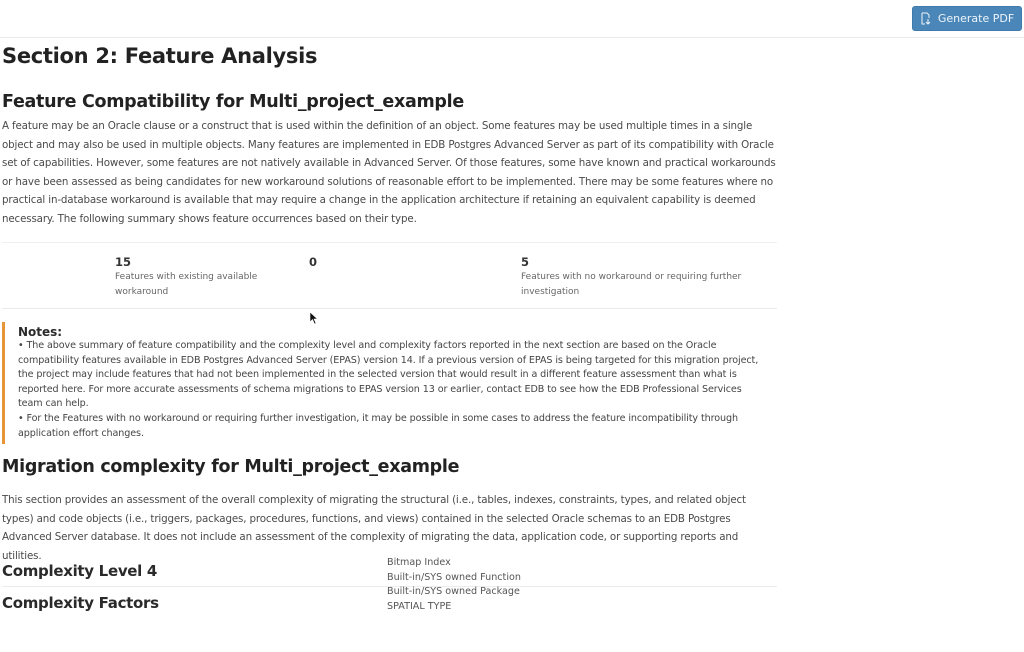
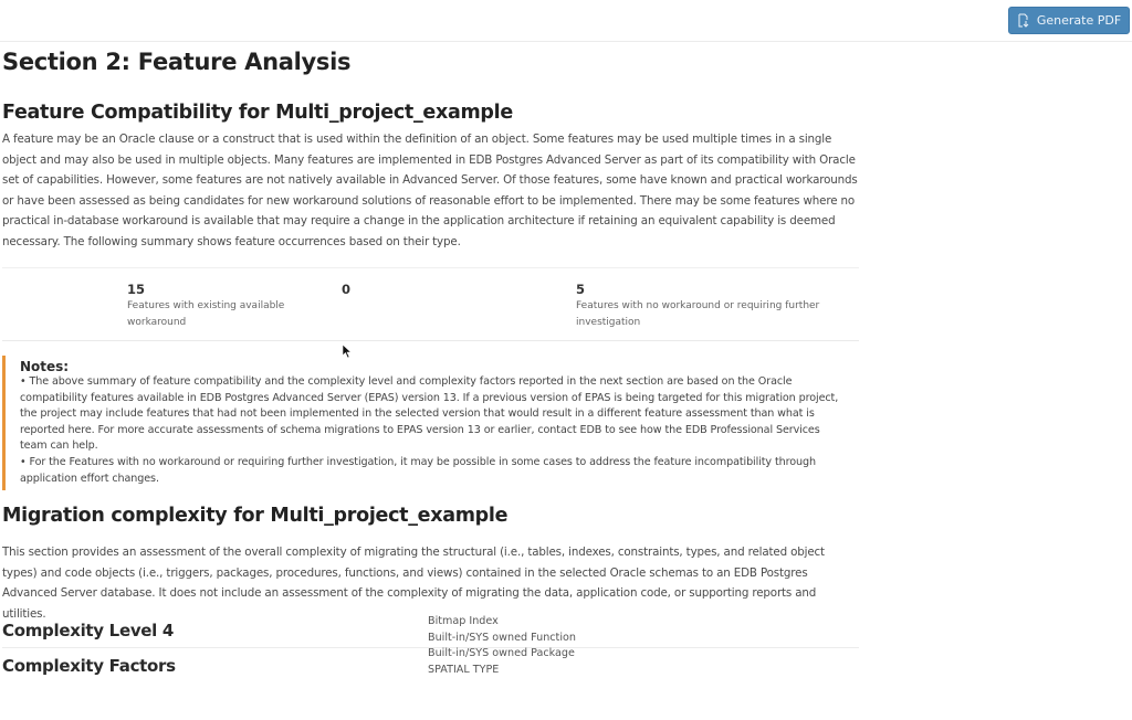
  Generate PDF
  Section 2: Feature Analysis
  Feature Compatibility for Multi_project_example
  A feature may be an Oracle clause or a construct that is used within the definition of an object. Some features may be used multiple times in a single object and may also be used in multiple objects. Many features are implemented in EDB Postgres Advanced Server as part of its compatibility with Oracle set of capabilities. However, some features are not natively available in Advanced Server. Of those features, some have known and practical workarounds or have been assessed as being candidates for new workaround solutions of reasonable effort to be implemented. There may be some features where no practical in-database workaround is available that may require a change in the application architecture if retaining an equivalent capability is deemed necessary. The following summary shows feature occurrences based on their type.
  15
  Features with existing available workaround
  0
  5
  Features with no workaround or requiring further investigation
  Notes:
- • The above summary of feature compatibility and the complexity level and complexity factors reported in the next section are based on the Oracle compatibility features available in EDB Postgres Advanced Server (EPAS) version 14. If a previous version of EPAS is being targeted for this migration project, the project may include features that had not been implemented in the selected version that would result in a different feature assessment than what is reported here. For more accurate assessments of schema migrations to EPAS version 13 or earlier, contact EDB to see how the EDB Professional Services team can help.
+ • The above summary of feature compatibility and the complexity level and complexity factors reported in the next section are based on the Oracle compatibility features available in EDB Postgres Advanced Server (EPAS) version 13. If a previous version of EPAS is being targeted for this migration project, the project may include features that had not been implemented in the selected version that would result in a different feature assessment than what is reported here. For more accurate assessments of schema migrations to EPAS version 13 or earlier, contact EDB to see how the EDB Professional Services team can help.
  • For the Features with no workaround or requiring further investigation, it may be possible in some cases to address the feature incompatibility through application effort changes.
  Migration complexity for Multi_project_example
  This section provides an assessment of the overall complexity of migrating the structural (i.e., tables, indexes, constraints, types, and related object types) and code objects (i.e., triggers, packages, procedures, functions, and views) contained in the selected Oracle schemas to an EDB Postgres Advanced Server database. It does not include an assessment of the complexity of migrating the data, application code, or supporting reports and utilities.
  Complexity Level 4
  Complexity Factors
  Bitmap Index
  Built-in/SYS owned Function
  Built-in/SYS owned Package
  SPATIAL TYPE
